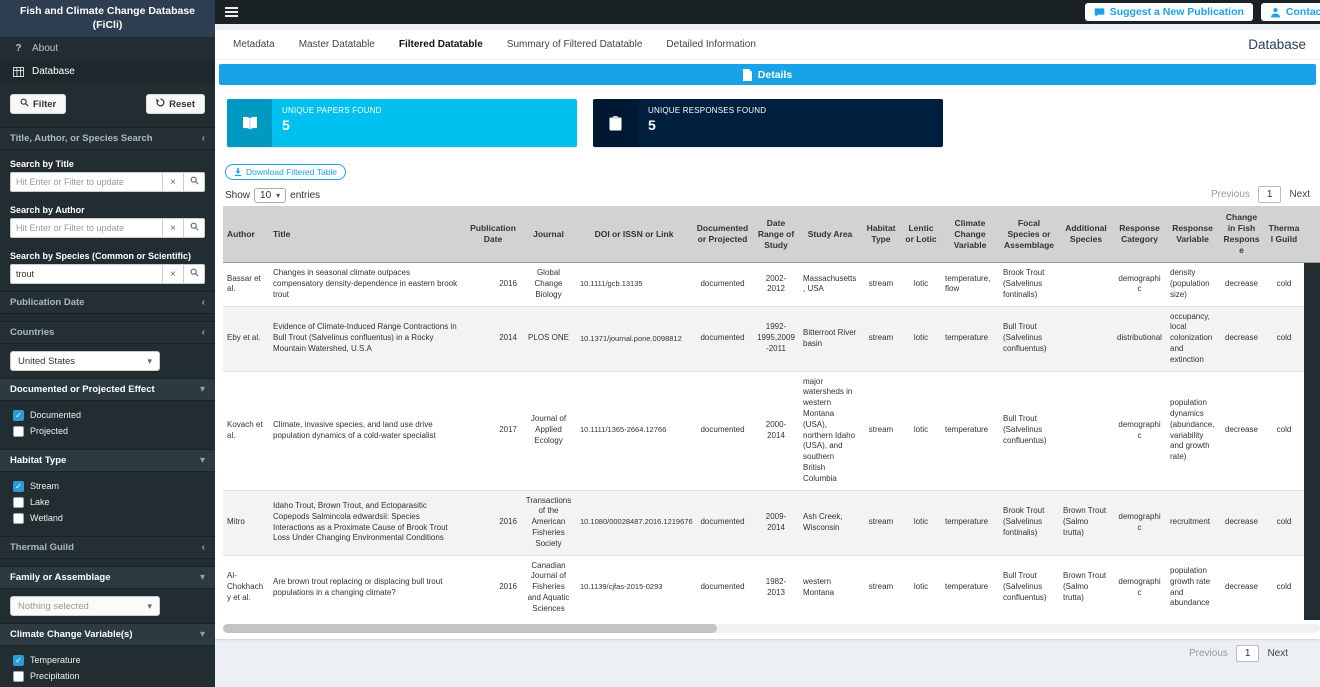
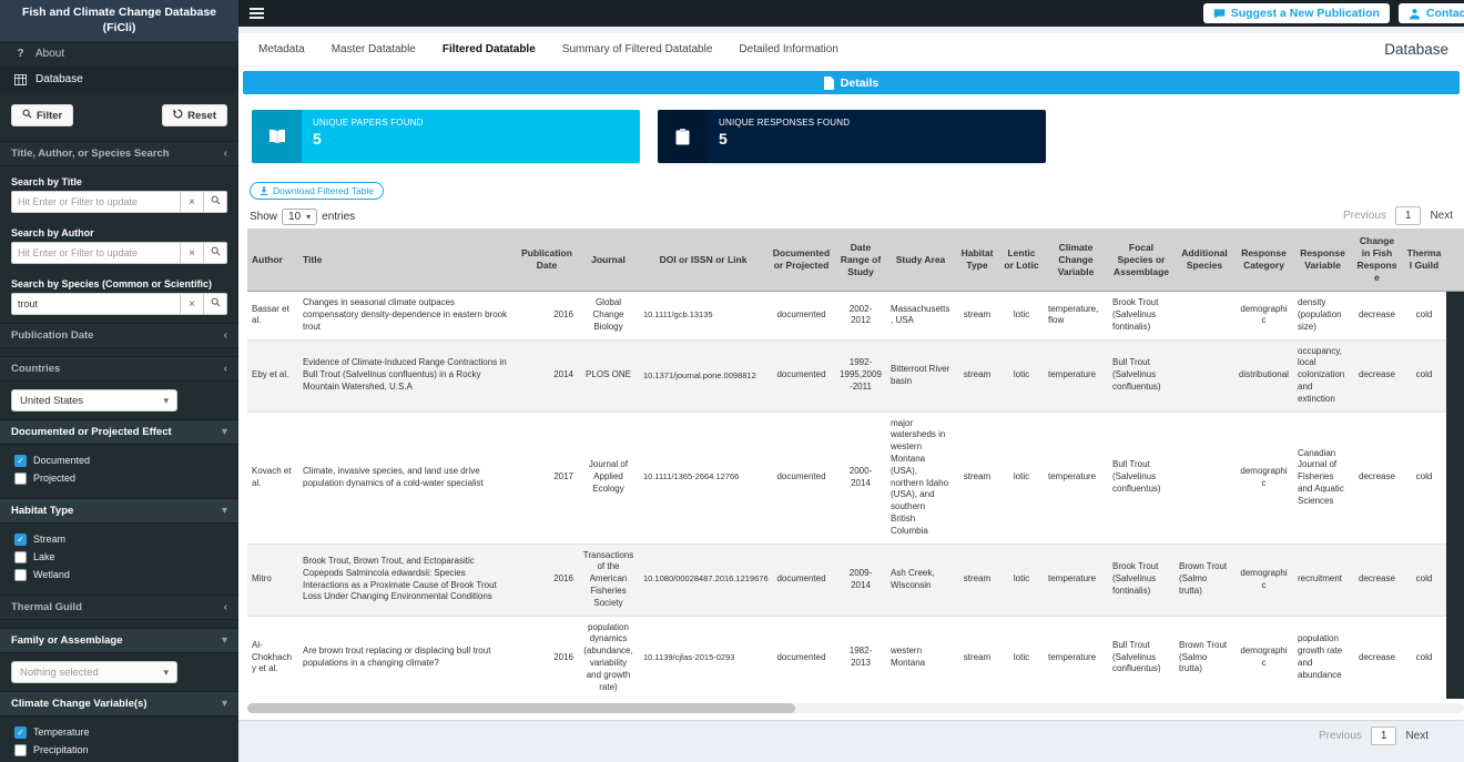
  Fish and Climate Change Database (FiCli)
  ?
  About
  Database
  Filter
  Reset
  Title, Author, or Species Search
  ‹
  Search by Title
  Hit Enter or Filter to update
  ×
  Search by Author
  Hit Enter or Filter to update
  ×
  Search by Species (Common or Scientific)
  trout
  ×
  Publication Date
  ‹
  Countries
  ‹
  United States
  ▾
  Documented or Projected Effect
  ▾
  ✓
  Documented
  Projected
  Habitat Type
  ▾
  ✓
  Stream
  Lake
  Wetland
  Thermal Guild
  ‹
  Family or Assemblage
  ▾
  Nothing selected
  ▾
  Climate Change Variable(s)
  ▾
  ✓
  Temperature
  Precipitation
  Suggest a New Publication
  Contac
  Metadata
  Master Datatable
  Filtered Datatable
  Summary of Filtered Datatable
  Detailed Information
  Database
  Details
  UNIQUE PAPERS FOUND
  5
  UNIQUE RESPONSES FOUND
  5
  Download Filtered Table
  Show
  10
  ▾
  entries
  Previous
  1
  Next
  Author	Title	Publication Date	Journal	DOI or ISSN or Link	Documented or Projected	Date Range of Study	Study Area	Habitat Type	Lentic or Lotic	Climate Change Variable	Focal Species or Assemblage	Additional Species	Response Category	Response Variable	Change in Fish Response	Thermal Guild
  Bassar et al.	Changes in seasonal climate outpaces compensatory density-dependence in eastern brook trout	2016	Global Change Biology	10.1111/gcb.13135	documented	2002-2012	Massachusetts, USA	stream	lotic	temperature, flow	Brook Trout (Salvelinus fontinalis)		demographic	density (population size)	decrease	cold
  Eby et al.	Evidence of Climate-Induced Range Contractions in Bull Trout (Salvelinus confluentus) in a Rocky Mountain Watershed, U.S.A	2014	PLOS ONE	10.1371/journal.pone.0098812	documented	1992-1995,2009-2011	Bitterroot River basin	stream	lotic	temperature	Bull Trout (Salvelinus confluentus)		distributional	occupancy, local colonization and extinction	decrease	cold
- Kovach et al.	Climate, invasive species, and land use drive population dynamics of a cold-water specialist	2017	Journal of Applied Ecology	10.1111/1365-2664.12766	documented	2000-2014	major watersheds in western Montana (USA), northern Idaho (USA), and southern British Columbia	stream	lotic	temperature	Bull Trout (Salvelinus confluentus)		demographic	population dynamics (abundance, variability and growth rate)	decrease	cold
+ Kovach et al.	Climate, invasive species, and land use drive population dynamics of a cold-water specialist	2017	Journal of Applied Ecology	10.1111/1365-2664.12766	documented	2000-2014	major watersheds in western Montana (USA), northern Idaho (USA), and southern British Columbia	stream	lotic	temperature	Bull Trout (Salvelinus confluentus)		demographic	Canadian Journal of Fisheries and Aquatic Sciences	decrease	cold
- Mitro	Idaho Trout, Brown Trout, and Ectoparasitic Copepods Salmincola edwardsii: Species Interactions as a Proximate Cause of Brook Trout Loss Under Changing Environmental Conditions	2016	Transactions of the American Fisheries Society	10.1080/00028487.2016.1219676	documented	2009-2014	Ash Creek, Wisconsin	stream	lotic	temperature	Brook Trout (Salvelinus fontinalis)	Brown Trout (Salmo trutta)	demographic	recruitment	decrease	cold
+ Mitro	Brook Trout, Brown Trout, and Ectoparasitic Copepods Salmincola edwardsii: Species Interactions as a Proximate Cause of Brook Trout Loss Under Changing Environmental Conditions	2016	Transactions of the American Fisheries Society	10.1080/00028487.2016.1219676	documented	2009-2014	Ash Creek, Wisconsin	stream	lotic	temperature	Brook Trout (Salvelinus fontinalis)	Brown Trout (Salmo trutta)	demographic	recruitment	decrease	cold
- Al-Chokhachy et al.	Are brown trout replacing or displacing bull trout populations in a changing climate?	2016	Canadian Journal of Fisheries and Aquatic Sciences	10.1139/cjfas-2015-0293	documented	1982-2013	western Montana	stream	lotic	temperature	Bull Trout (Salvelinus confluentus)	Brown Trout (Salmo trutta)	demographic	population growth rate and abundance	decrease	cold
+ Al-Chokhachy et al.	Are brown trout replacing or displacing bull trout populations in a changing climate?	2016	population dynamics (abundance, variability and growth rate)	10.1139/cjfas-2015-0293	documented	1982-2013	western Montana	stream	lotic	temperature	Bull Trout (Salvelinus confluentus)	Brown Trout (Salmo trutta)	demographic	population growth rate and abundance	decrease	cold
  Previous
  1
  Next
